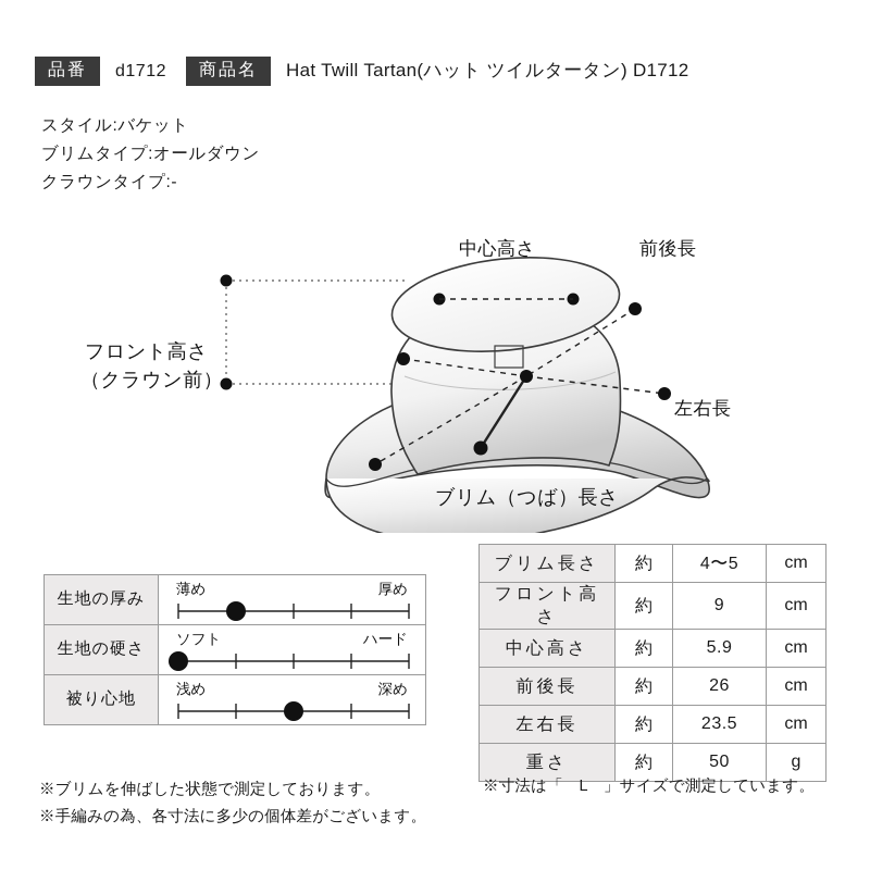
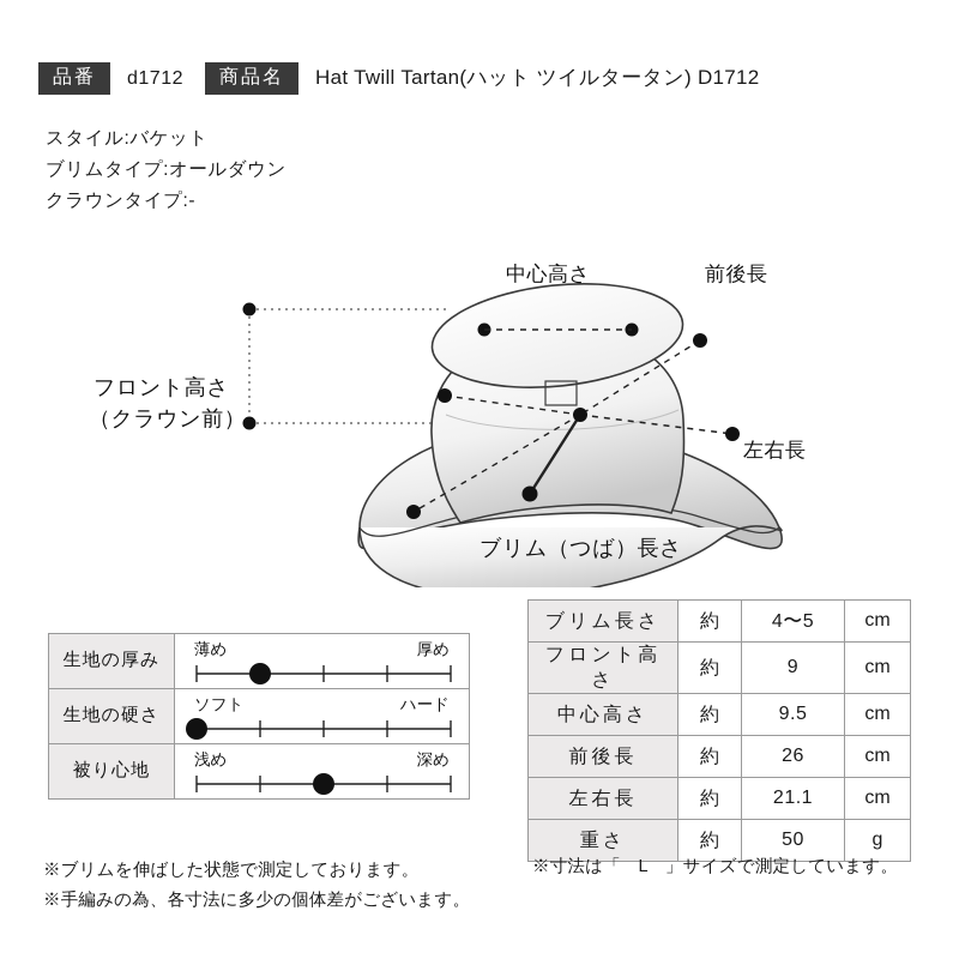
  品番
  d1712
  商品名
  Hat Twill Tartan(ハット ツイルタータン) D1712
  スタイル:バケット
  ブリムタイプ:オールダウン
  クラウンタイプ:-
  中心高さ
  前後長
  フロント高さ
  （クラウン前）
  左右長
  ブリム（つば）長さ
  生地の厚み	薄め 厚め
  生地の硬さ	ソフト ハード
  被り心地	浅め 深め
  ブリム長さ	約	4〜5	cm
  フロント高さ	約	9	cm
- 中心高さ	約	5.9	cm
+ 中心高さ	約	9.5	cm
  前後長	約	26	cm
- 左右長	約	23.5	cm
+ 左右長	約	21.1	cm
  重さ	約	50	g
  ※ブリムを伸ばした状態で測定しております。
  ※手編みの為、各寸法に多少の個体差がございます。
  ※寸法は「 L 」サイズで測定しています。
